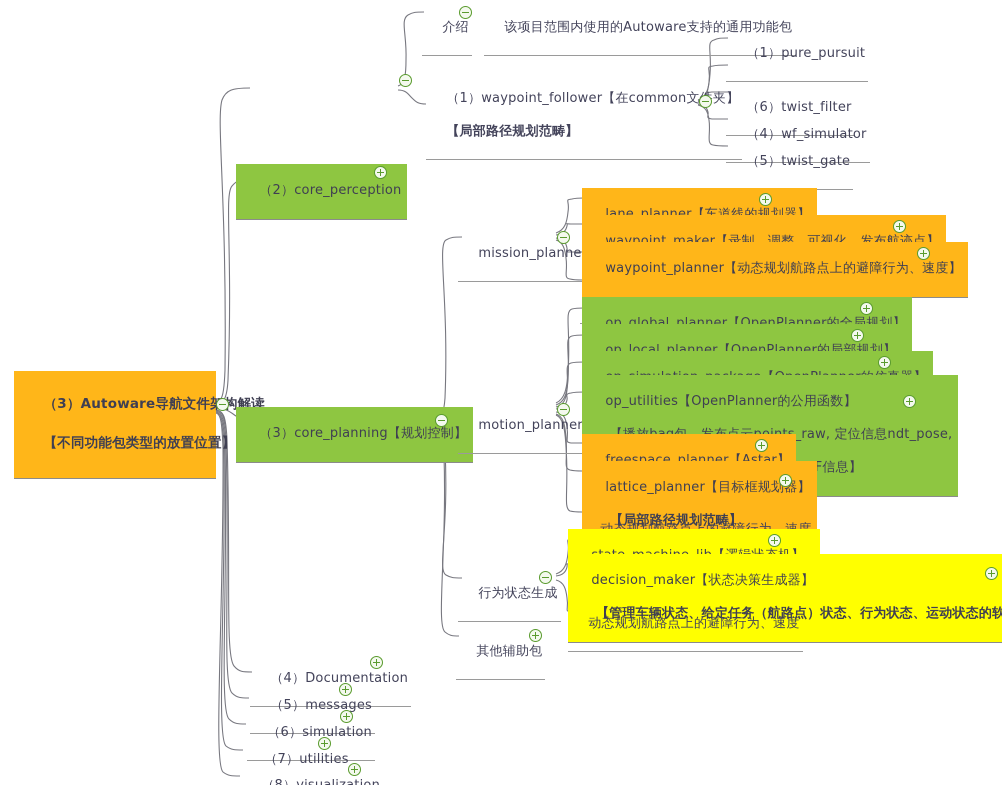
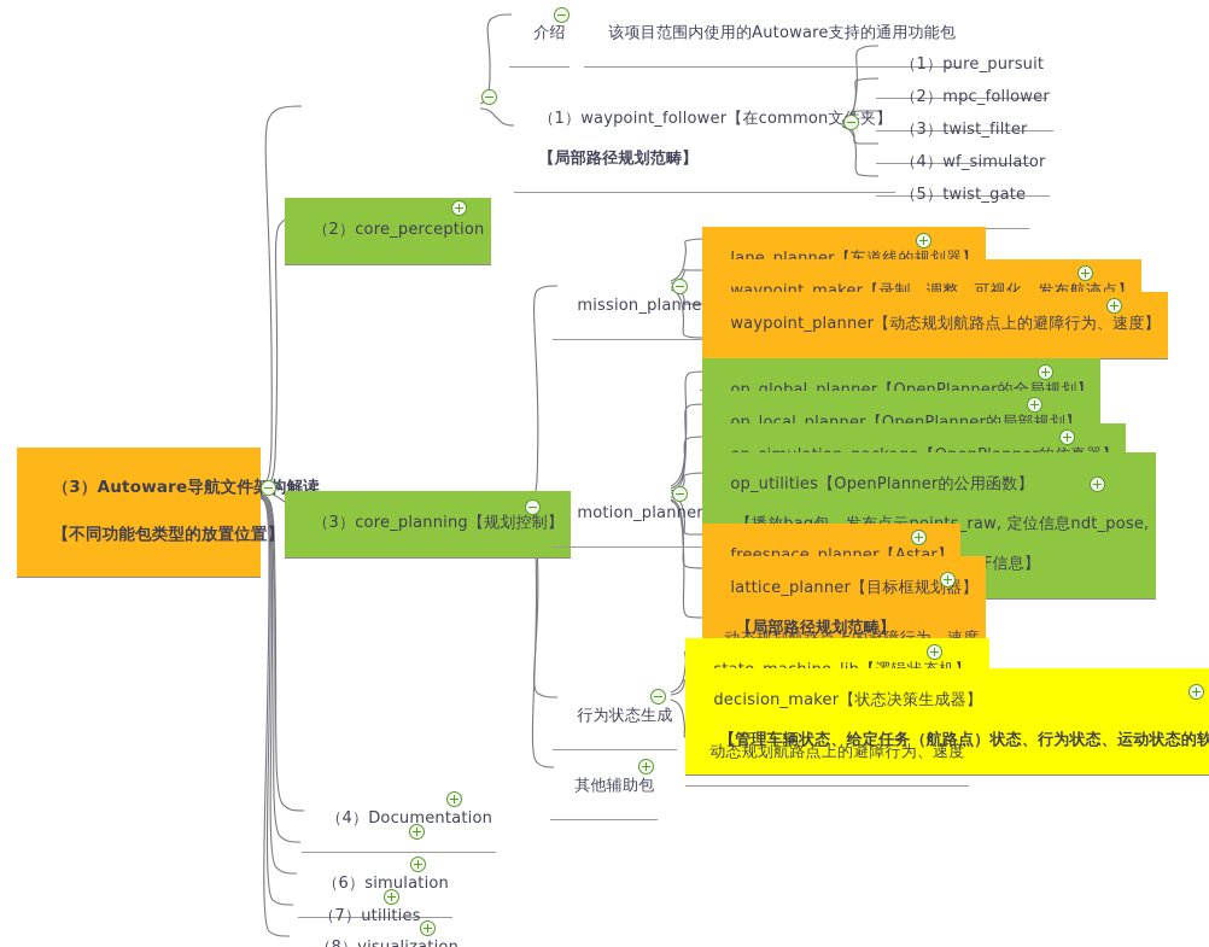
  （3）Autoware导航文件构解读
  【不同功能包类型的放置位置】
  介绍
  该项目范围内使用的Autoware支持的通用功能包
  （1）waypoint_follower【在common文夹】
  【局部路径规划范畴】
  （1）pure_pursuit
+ （2）mpc_follower
- （6）twist_filter
+ （3）twist_filter
  （4）wf_simulator
  （5）twist_gate
  （2）core_perception
  （3）core_planning【规划控制】
  mission_planne
  waypoint_planner【动态规划航路点上的避障行为、速度】
  …
  motion_planner
  op_utilities【OpenPlanner的公用函数】
  lattice_planner【目标框规划器】
  【局部路径规划范畴】
  行为状态生成
  decision_maker【状态决策生成器】
  【管理车辆状态、给定任务（航路点）状态、行为状态、运动状态的软
  动态规划航路点上的避障行为、速度
  其他辅助包
  （4）Documentation
- （5）messages
  （6）simulation
  （7）utilities
